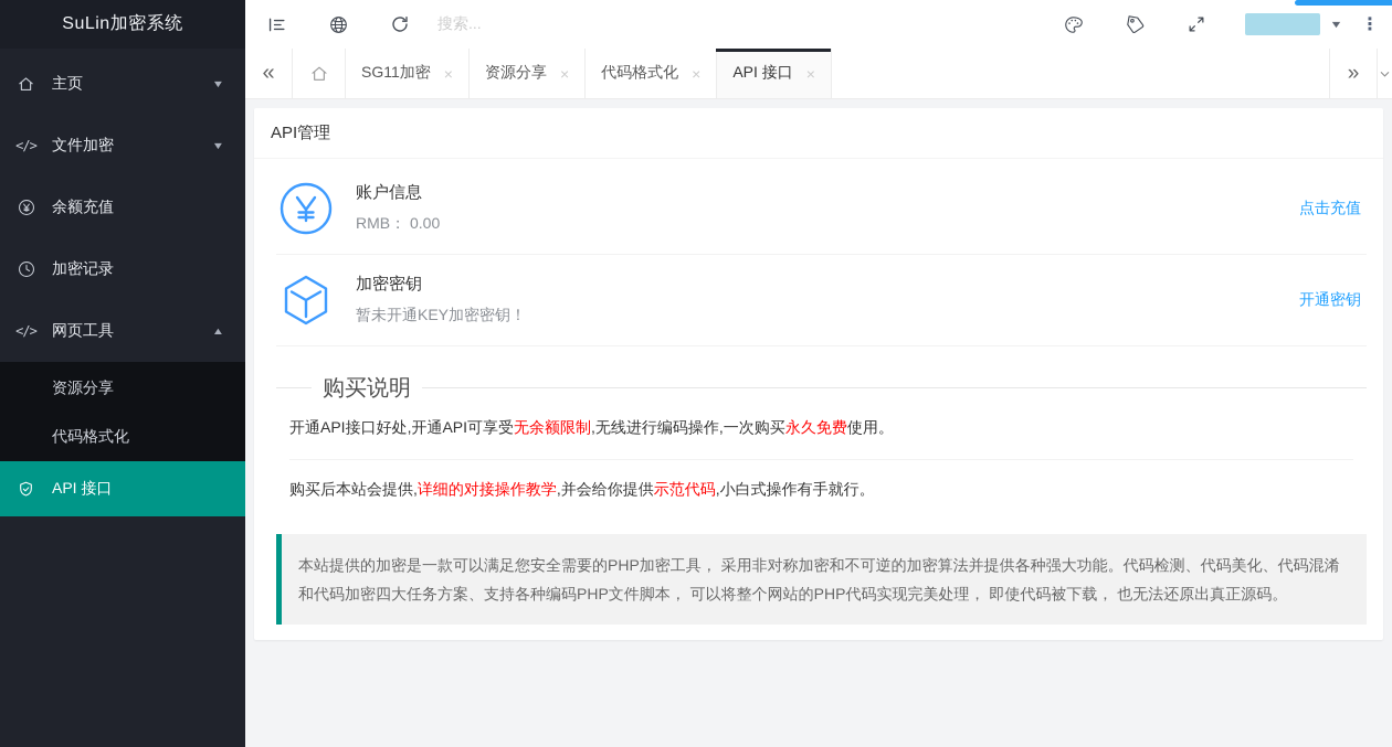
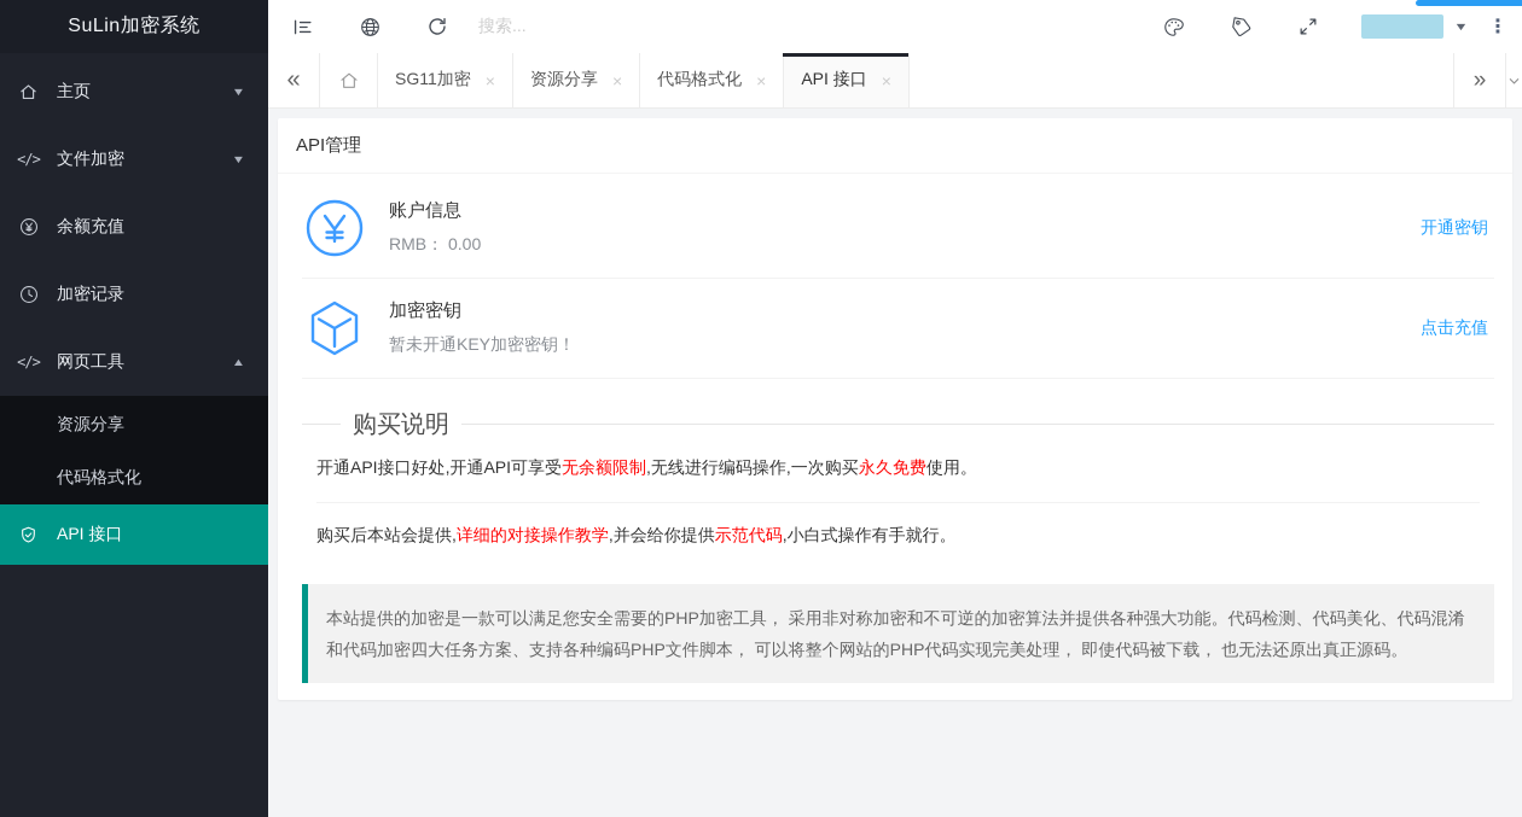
  SuLin加密系统
  主页
  ▼
  </>
  文件加密
  ▼
  余额充值
  加密记录
  </>
  网页工具
  ▲
  资源分享
  代码格式化
  API 接口
  搜索...
  ▼
  ⋮
  «
  SG11加密
  ×
  资源分享
  ×
  代码格式化
  ×
  API 接口
  ×
  »
  API管理
  账户信息
  RMB： 0.00
- 点击充值
+ 开通密钥
  加密密钥
  暂未开通KEY加密密钥！
- 开通密钥
+ 点击充值
  购买说明
  开通API接口好处,开通API可享受无余额限制,无线进行编码操作,一次购买永久免费使用。
  购买后本站会提供,详细的对接操作教学,并会给你提供示范代码,小白式操作有手就行。
  本站提供的加密是一款可以满足您安全需要的PHP加密工具， 采用非对称加密和不可逆的加密算法并提供各种强大功能。代码检测、代码美化、代码混淆和代码加密四大任务方案、支持各种编码PHP文件脚本， 可以将整个网站的PHP代码实现完美处理， 即使代码被下载， 也无法还原出真正源码。
